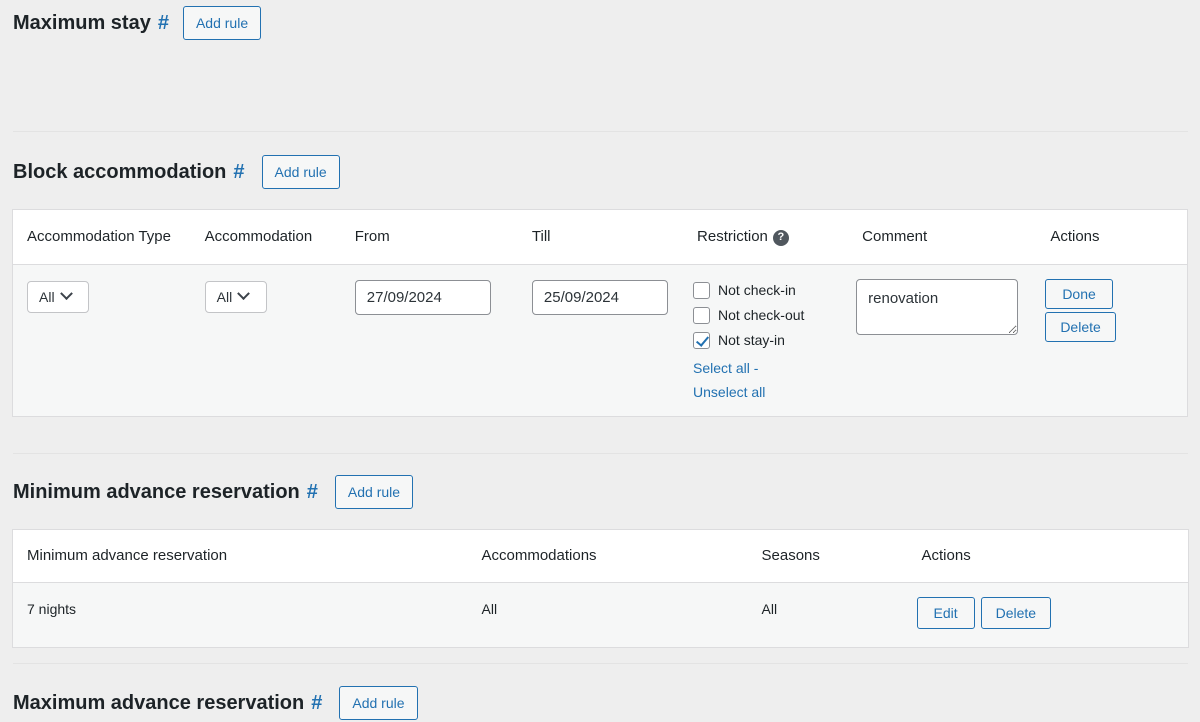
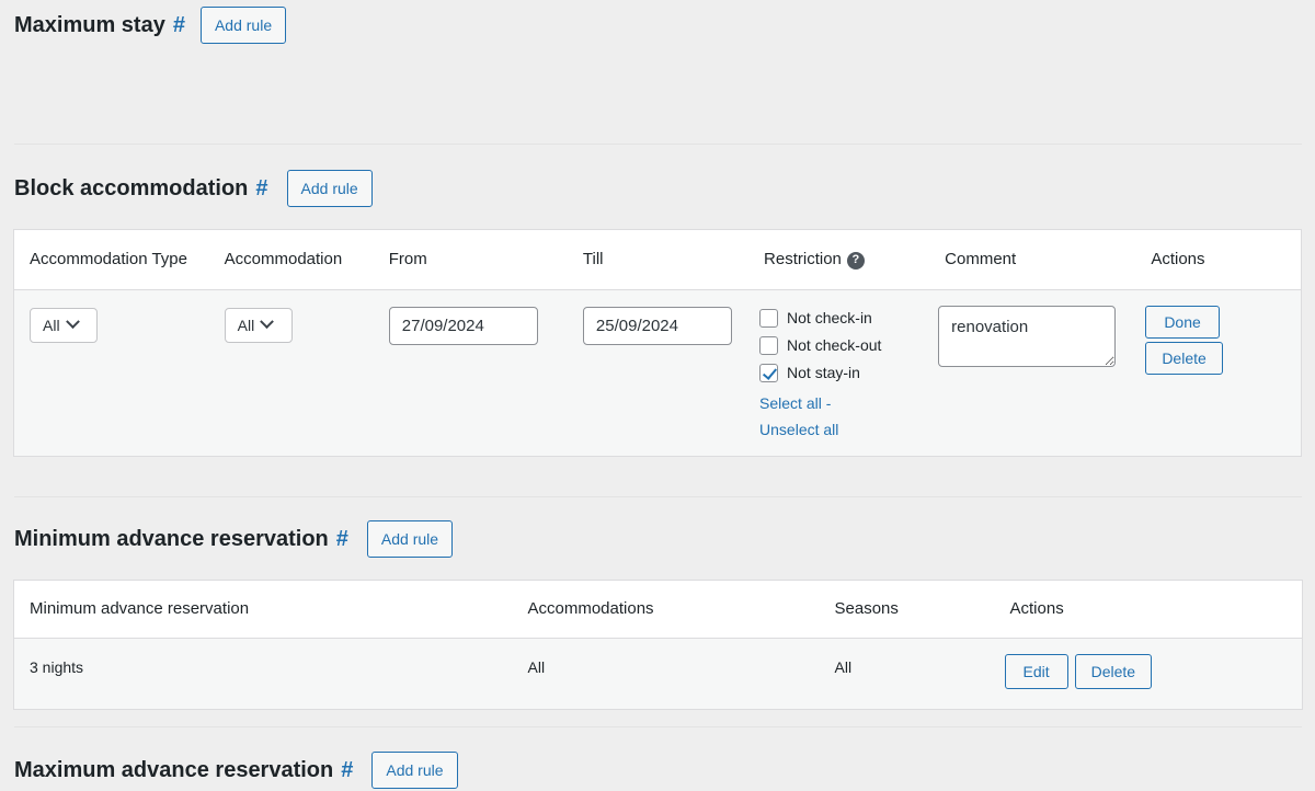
  Maximum stay
  #
  Add rule
  Block accommodation
  #
  Add rule
  Accommodation Type	Accommodation	From	Till	Restriction ?	Comment	Actions
  All	All	27/09/2024	25/09/2024	Not check-in Not check-out Not stay-in Select all - Unselect all	renovation	Done Delete
  Minimum advance reservation
  #
  Add rule
  Minimum advance reservation	Accommodations	Seasons	Actions
- 7 nights	All	All	Edit Delete
+ 3 nights	All	All	Edit Delete
  Maximum advance reservation
  #
  Add rule
